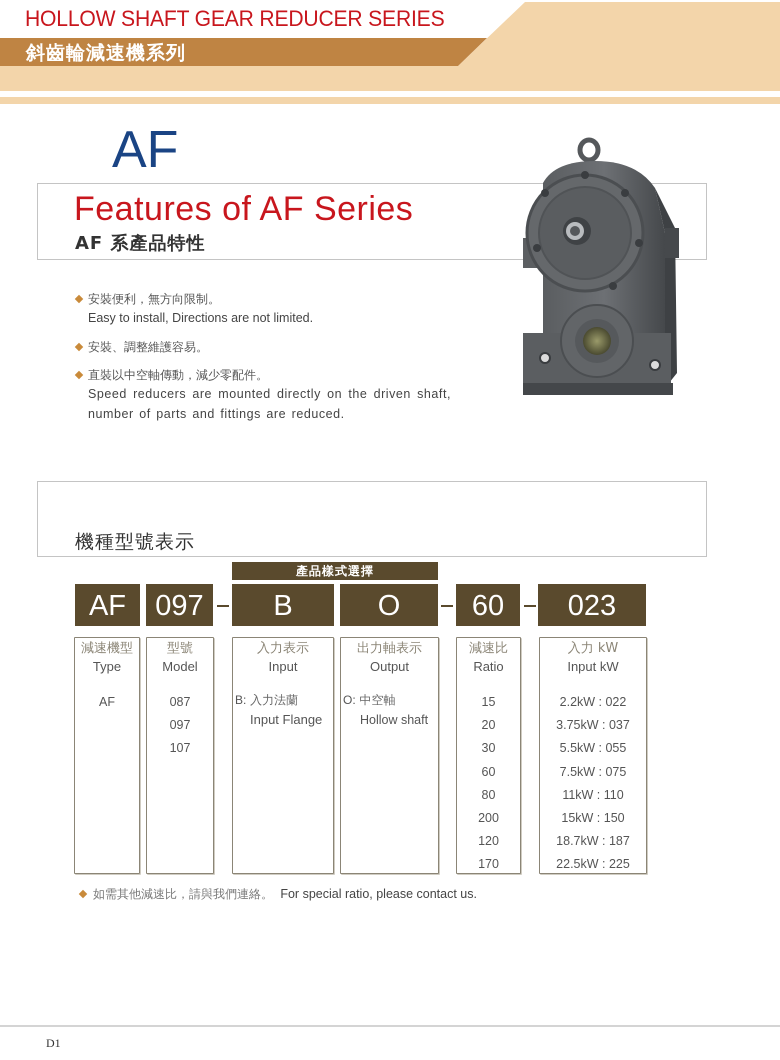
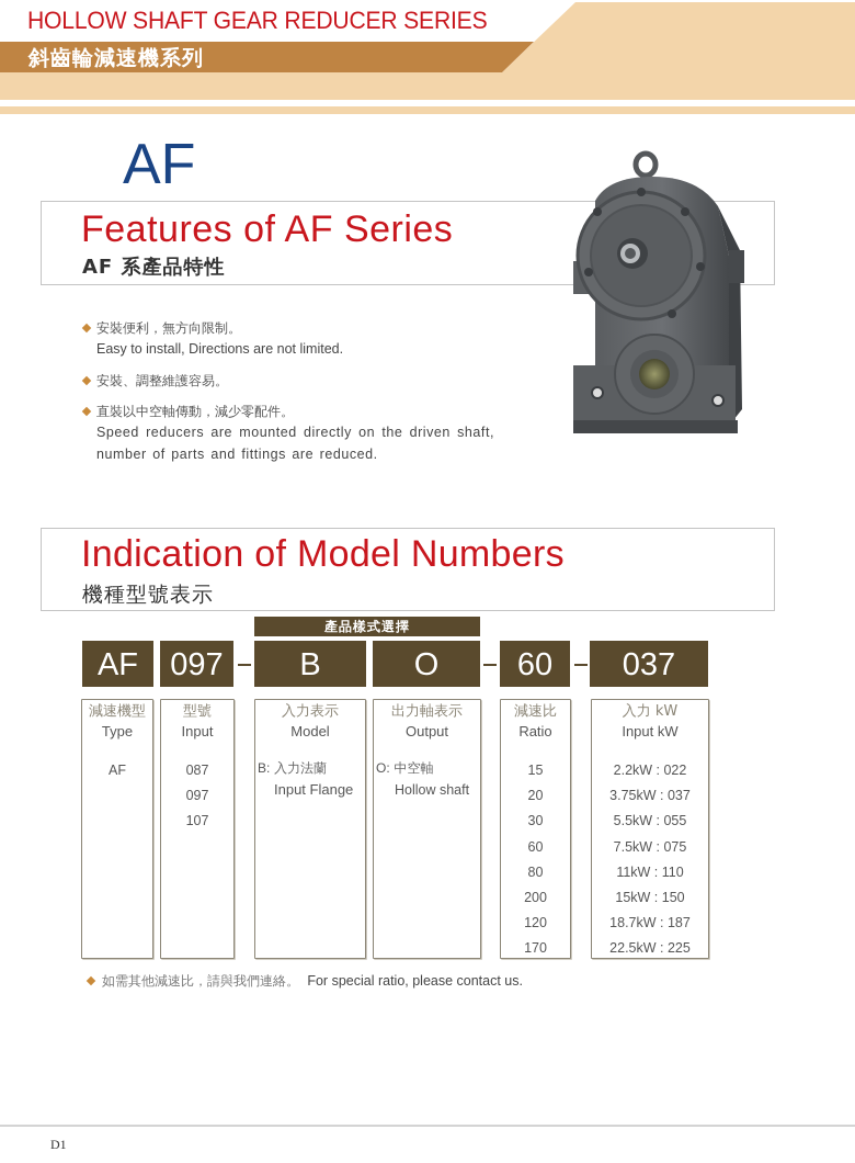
  HOLLOW SHAFT GEAR REDUCER SERIES
  斜齒輪減速機系列
  AF
  Features of AF Series
  AF 系產品特性
  安裝便利，無方向限制。
  Easy to install, Directions are not limited.
  安裝、調整維護容易。
  直裝以中空軸傳動，減少零配件。
  Speed reducers are mounted directly on the driven shaft, number of parts and fittings are reduced.
+ Indication of Model Numbers
  機種型號表示
  產品樣式選擇
  AF
  097
  B
  O
  60
- 023
+ 037
  減速機型
  Type
  AF
  型號
- Model
+ Input
  087
  097
  107
  入力表示
- Input
+ Model
  B: 入力法蘭
  Input Flange
  出力軸表示
  Output
  O: 中空軸
  Hollow shaft
  減速比
  Ratio
  15
  20
  30
  60
  80
  200
  120
  170
  入力 kW
  Input kW
  2.2kW : 022
  3.75kW : 037
  5.5kW : 055
  7.5kW : 075
  11kW : 110
  15kW : 150
  18.7kW : 187
  22.5kW : 225
  如需其他減速比，請與我們連絡。 For special ratio, please contact us.
  D1
